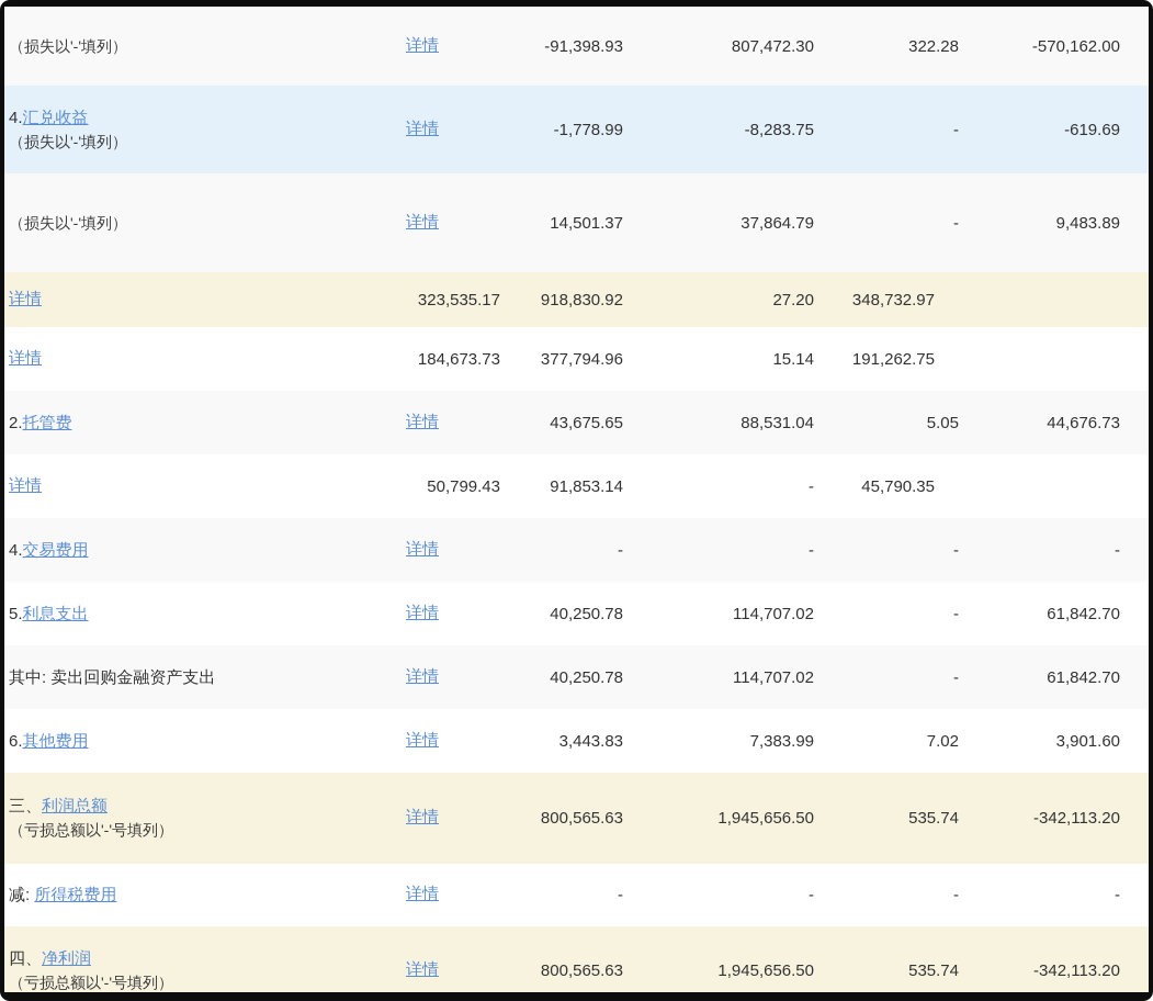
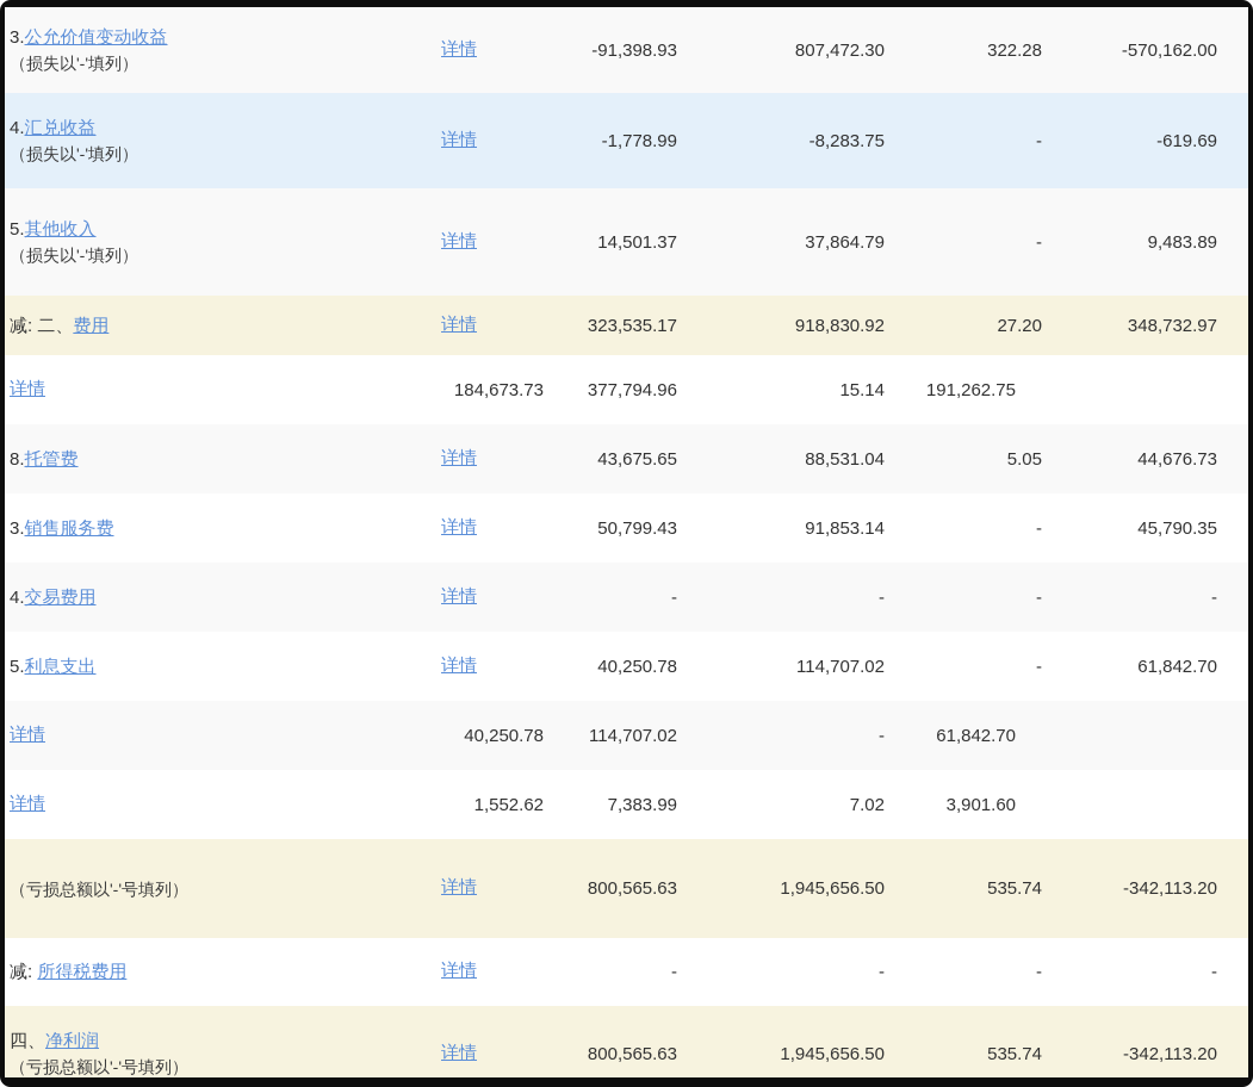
+ 3.公允价值变动收益
  （损失以'-'填列）
  详情
  -91,398.93
  807,472.30
  322.28
  -570,162.00
  4.汇兑收益
  （损失以'-'填列）
  详情
  -1,778.99
  -8,283.75
  -
  -619.69
+ 5.其他收入
  （损失以'-'填列）
  详情
  14,501.37
  37,864.79
  -
  9,483.89
+ 减: 二、费用
  详情
  323,535.17
  918,830.92
  27.20
  348,732.97
  详情
  184,673.73
  377,794.96
  15.14
  191,262.75
- 2.托管费
+ 8.托管费
  详情
  43,675.65
  88,531.04
  5.05
  44,676.73
+ 3.销售服务费
  详情
  50,799.43
  91,853.14
  -
  45,790.35
  4.交易费用
  详情
  -
  -
  -
  -
  5.利息支出
  详情
  40,250.78
  114,707.02
  -
  61,842.70
- 其中: 卖出回购金融资产支出
  详情
  40,250.78
  114,707.02
  -
  61,842.70
- 6.其他费用
  详情
- 3,443.83
+ 1,552.62
  7,383.99
  7.02
  3,901.60
- 三、利润总额
  （亏损总额以'-'号填列）
  详情
  800,565.63
  1,945,656.50
  535.74
  -342,113.20
  减: 所得税费用
  详情
  -
  -
  -
  -
  四、净利润
  （亏损总额以'-'号填列）
  详情
  800,565.63
  1,945,656.50
  535.74
  -342,113.20
